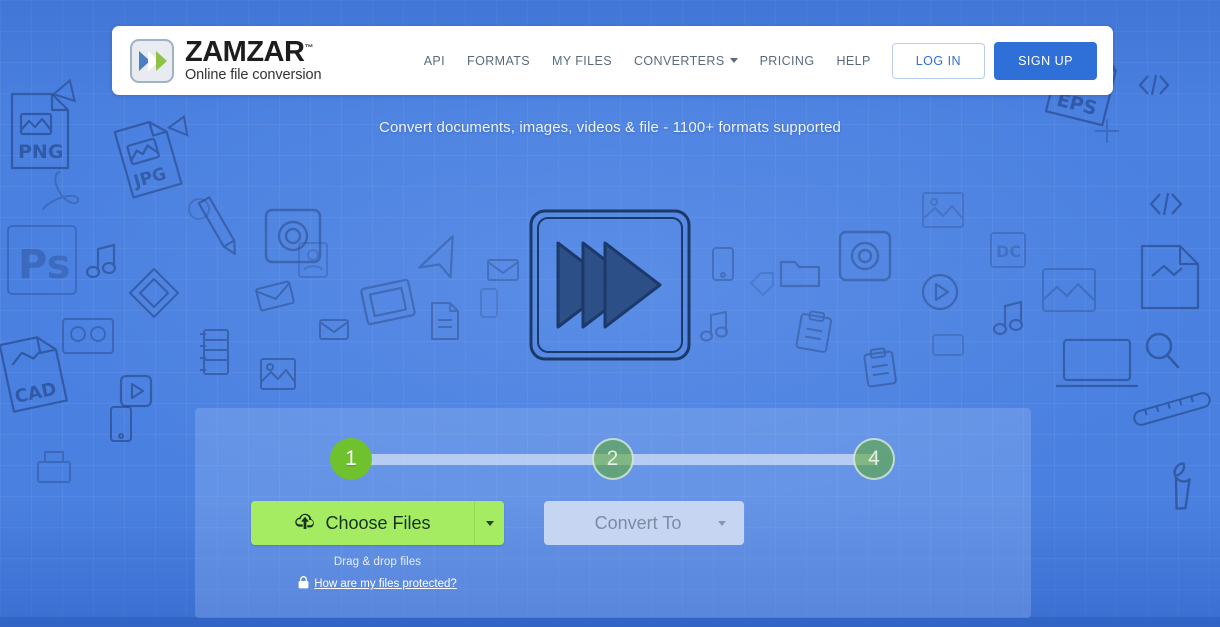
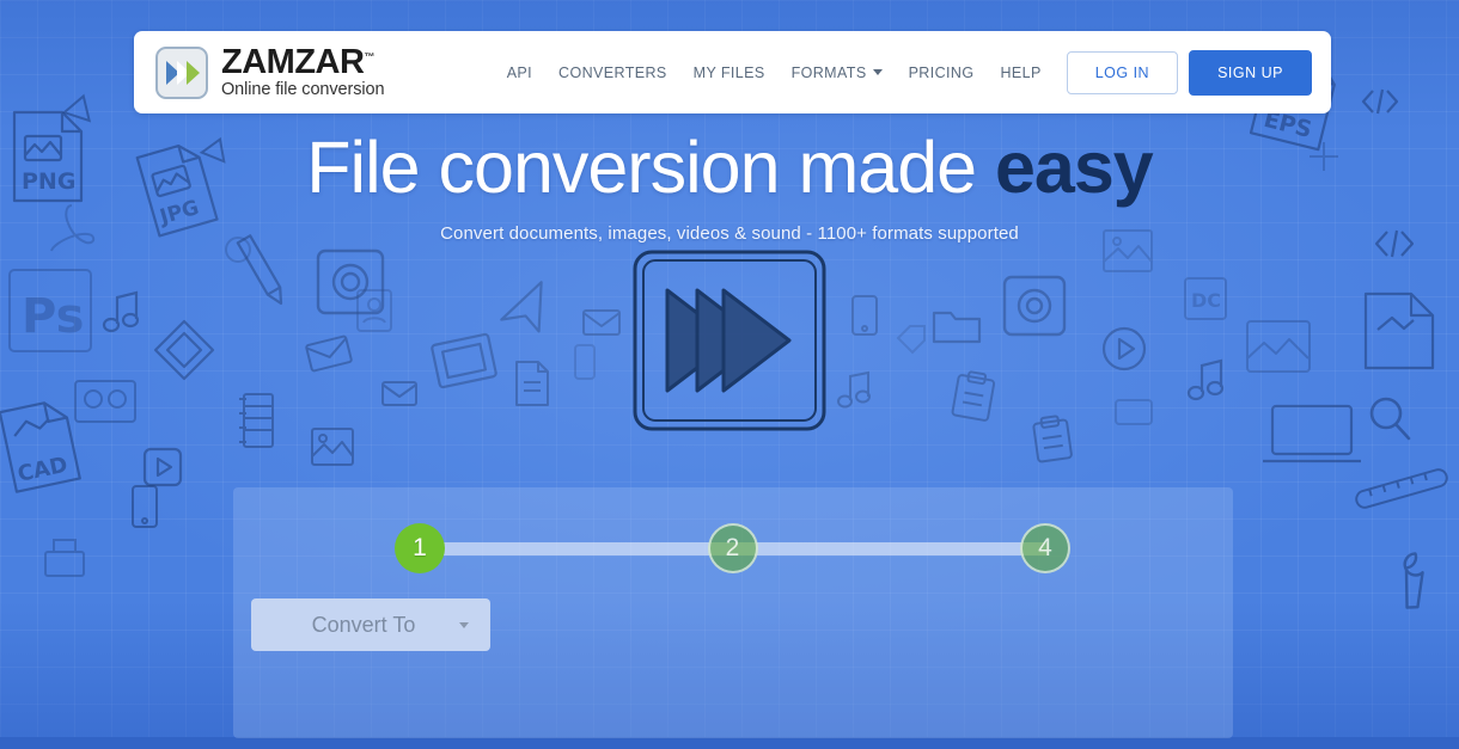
  ZAMZAR™
  Online file conversion
  API
- FORMATS
+ CONVERTERS
  MY FILES
- CONVERTERS
+ FORMATS
  PRICING
  HELP
  LOG IN
  SIGN UP
+ File conversion made easy
- Convert documents, images, videos & file - 1100+ formats supported
+ Convert documents, images, videos & sound - 1100+ formats supported
  1
  2
  4
- Choose Files
- Drag & drop files
- How are my files protected?
  Convert To
